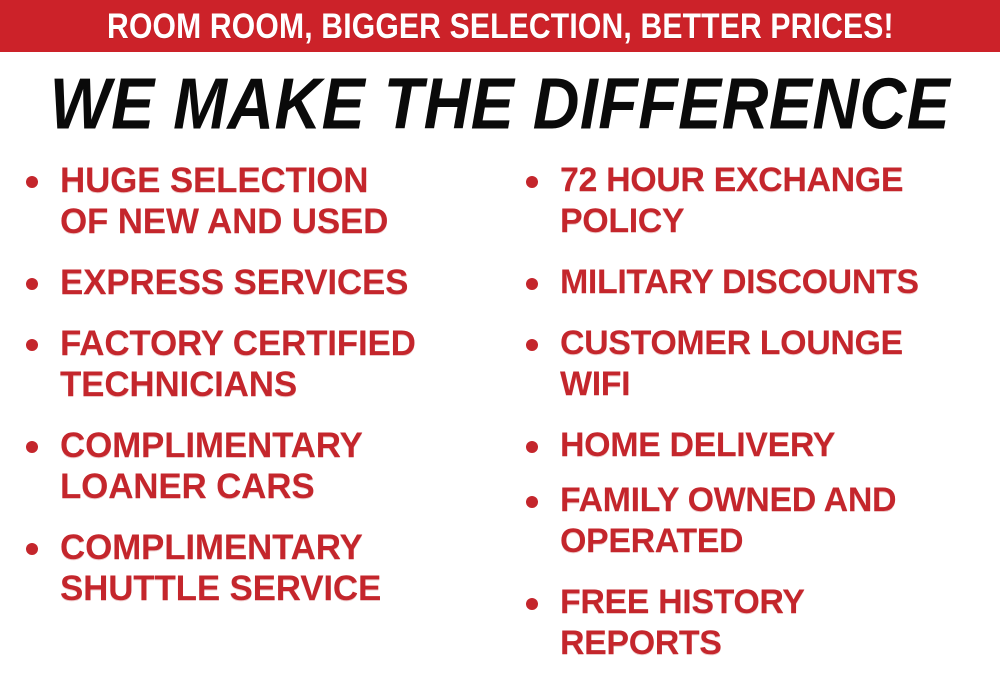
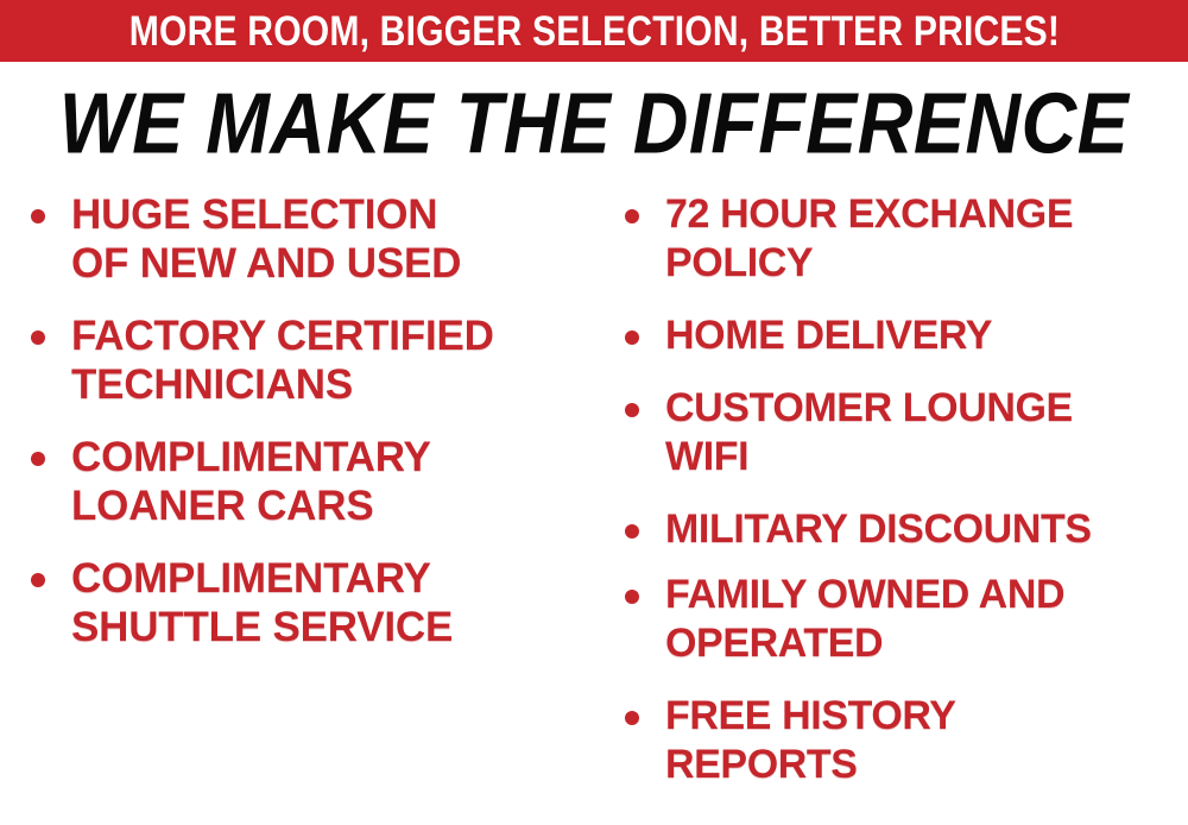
- ROOM ROOM, BIGGER SELECTION, BETTER PRICES!
+ MORE ROOM, BIGGER SELECTION, BETTER PRICES!
  WE MAKE THE DIFFERENCE
  HUGE SELECTION
  OF NEW AND USED
- EXPRESS SERVICES
  FACTORY CERTIFIED
  TECHNICIANS
  COMPLIMENTARY
  LOANER CARS
  COMPLIMENTARY
  SHUTTLE SERVICE
  72 HOUR EXCHANGE
  POLICY
- MILITARY DISCOUNTS
+ HOME DELIVERY
  CUSTOMER LOUNGE
  WIFI
- HOME DELIVERY
+ MILITARY DISCOUNTS
  FAMILY OWNED AND
  OPERATED
  FREE HISTORY
  REPORTS
